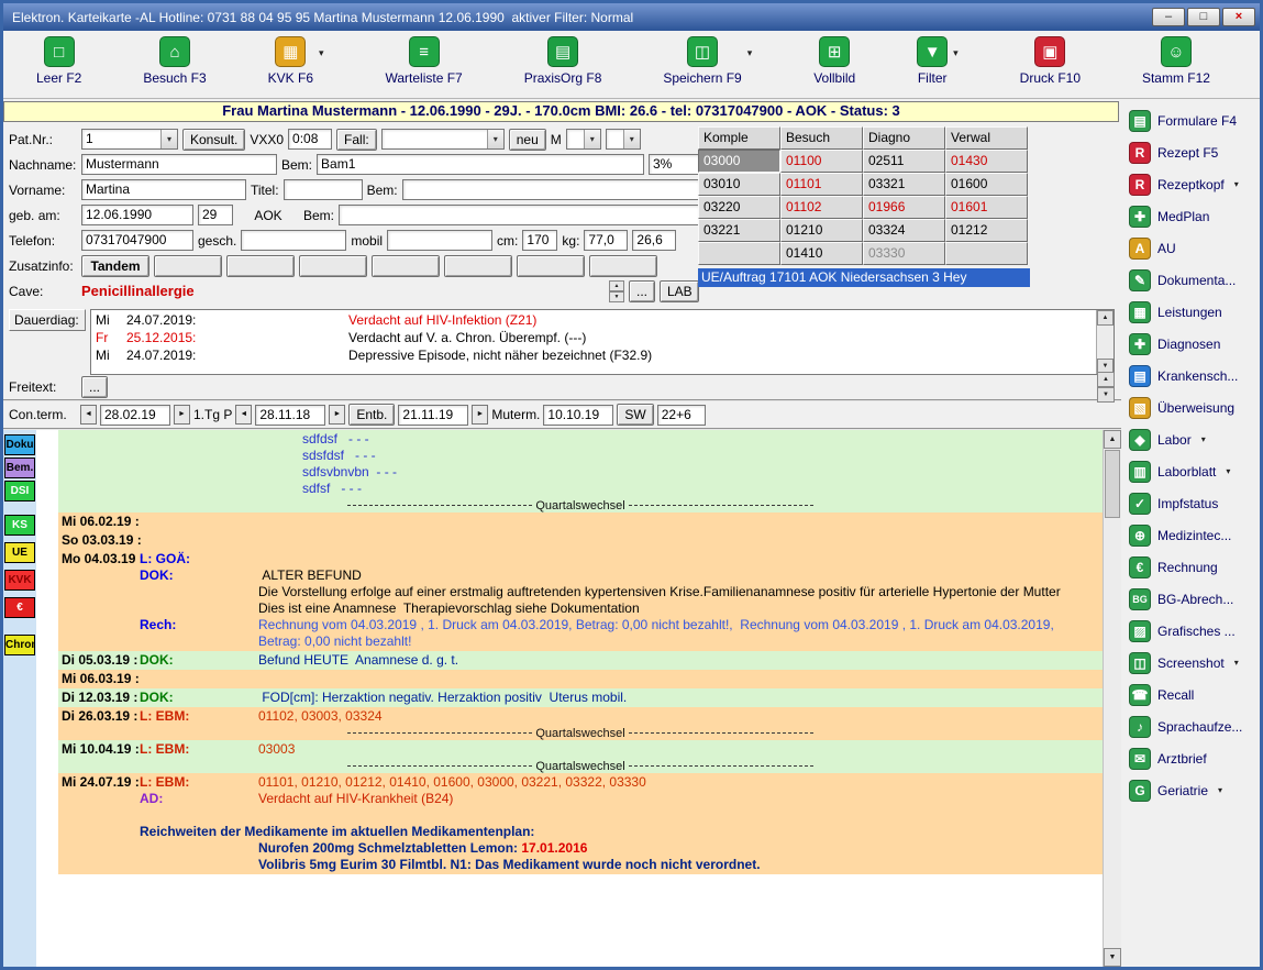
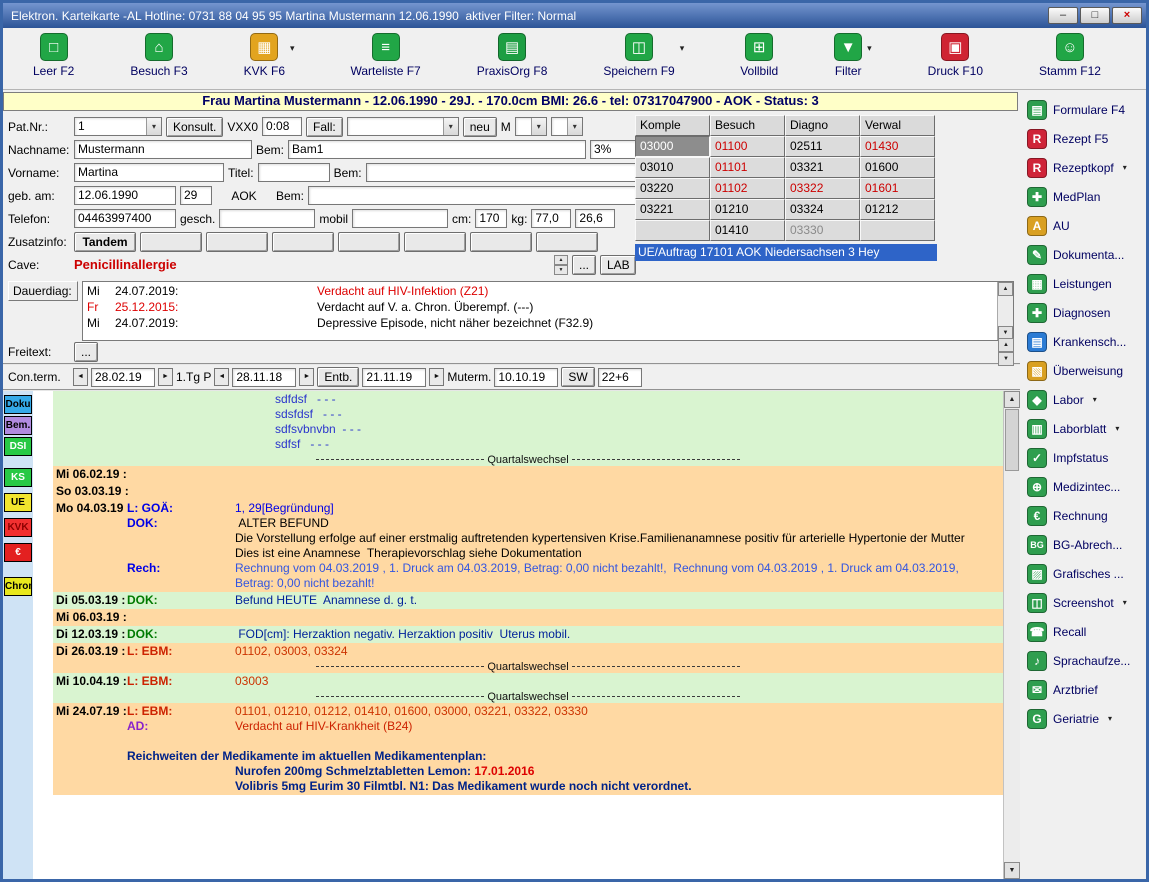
  Elektron. Karteikarte -AL Hotline: 0731 88 04 95 95 Martina Mustermann 12.06.1990 aktiver Filter: Normal
  –
  □
  ×
  □
  Leer F2
  ⌂
  Besuch F3
  ▦
  KVK F6
  ▾
  ≡
  Warteliste F7
  ▤
  PraxisOrg F8
  ◫
  Speichern F9
  ▾
  ⊞
  Vollbild
  ▼
  Filter
  ▾
  ▣
  Druck F10
  ☺
  Stamm F12
  Frau Martina Mustermann - 12.06.1990 - 29J. - 170.0cm BMI: 26.6 - tel: 07317047900 - AOK - Status: 3
  Pat.Nr.:
  1
  ▾
  Konsult.
  VXX0
  0:08
  Fall:
  ▾
  neu
  M
  ▾
  ▾
  Nachname:
  Mustermann
  Bem:
  Bam1
  3%
  Vorname:
  Martina
  Titel:
  Bem:
  geb. am:
  12.06.1990
  29
  AOK
  Bem:
  Telefon:
- 07317047900
+ 04463997400
  gesch.
  mobil
  cm:
  170
  kg:
  77,0
  26,6
  Zusatzinfo:
  Tandem
  Cave:
  Penicillinallergie
  ...
  LAB
  Komple
  Besuch
  Diagno
  Verwal
  03000
  01100
  02511
  01430
  03010
  01101
  03321
  01600
  03220
  01102
- 01966
+ 03322
  01601
  03221
  01210
  03324
  01212
  01410
  03330
  UE/Auftrag 17101 AOK Niedersachsen 3 Hey
  Dauerdiag:
  Mi
  24.07.2019:
  Verdacht auf HIV-Infektion (Z21)
  Fr
  25.12.2015:
  Verdacht auf V. a. Chron. Überempf. (---)
  Mi
  24.07.2019:
  Depressive Episode, nicht näher bezeichnet (F32.9)
  Freitext:
  ...
  Con.term.
  28.02.19
  1.Tg P
  28.11.18
  Entb.
  21.11.19
  Muterm.
  10.10.19
  SW
  22+6
  Doku
  Bem.
  DSI
  KS
  UE
  KVK
  €
  Chron
  sdfdsf - - -
  sdsfdsf - - -
  sdfsvbnvbn - - -
  sdfsf - - -
  Quartalswechsel
  Mi 06.02.19 :
  So 03.03.19 :
  Mo 04.03.19 :
  L: GOÄ:
+ 1, 29[Begründung]
  DOK:
  ALTER BEFUND
  Die Vorstellung erfolge auf einer erstmalig auftretenden kypertensiven Krise.Familienanamnese positiv für arterielle Hypertonie der Mutter Dies ist eine Anamnese Therapievorschlag siehe Dokumentation
  Rech:
  Rechnung vom 04.03.2019 , 1. Druck am 04.03.2019, Betrag: 0,00 nicht bezahlt!, Rechnung vom 04.03.2019 , 1. Druck am 04.03.2019, Betrag: 0,00 nicht bezahlt!
  Di 05.03.19 :
  DOK:
  Befund HEUTE Anamnese d. g. t.
  Mi 06.03.19 :
  Di 12.03.19 :
  DOK:
  FOD[cm]: Herzaktion negativ. Herzaktion positiv Uterus mobil.
  Di 26.03.19 :
  L: EBM:
  01102, 03003, 03324
  Quartalswechsel
  Mi 10.04.19 :
  L: EBM:
  03003
  Quartalswechsel
  Mi 24.07.19 :
  L: EBM:
  01101, 01210, 01212, 01410, 01600, 03000, 03221, 03322, 03330
  AD:
  Verdacht auf HIV-Krankheit (B24)
  Reichweiten der Medikamente im aktuellen Medikamentenplan:
  Nurofen 200mg Schmelztabletten Lemon: 17.01.2016
  Volibris 5mg Eurim 30 Filmtbl. N1: Das Medikament wurde noch nicht verordnet.
  ▤
  Formulare F4
  R
  Rezept F5
  R
  Rezeptkopf
  ▾
  ✚
  MedPlan
  A
  AU
  ✎
  Dokumenta...
  ▦
  Leistungen
  ✚
  Diagnosen
  ▤
  Krankensch...
  ▧
  Überweisung
  ◆
  Labor
  ▾
  ▥
  Laborblatt
  ▾
  ✓
  Impfstatus
  ⊕
  Medizintec...
  €
  Rechnung
  BG
  BG-Abrech...
  ▨
  Grafisches ...
  ◫
  Screenshot
  ▾
  ☎
  Recall
  ♪
  Sprachaufze...
  ✉
  Arztbrief
  G
  Geriatrie
  ▾
